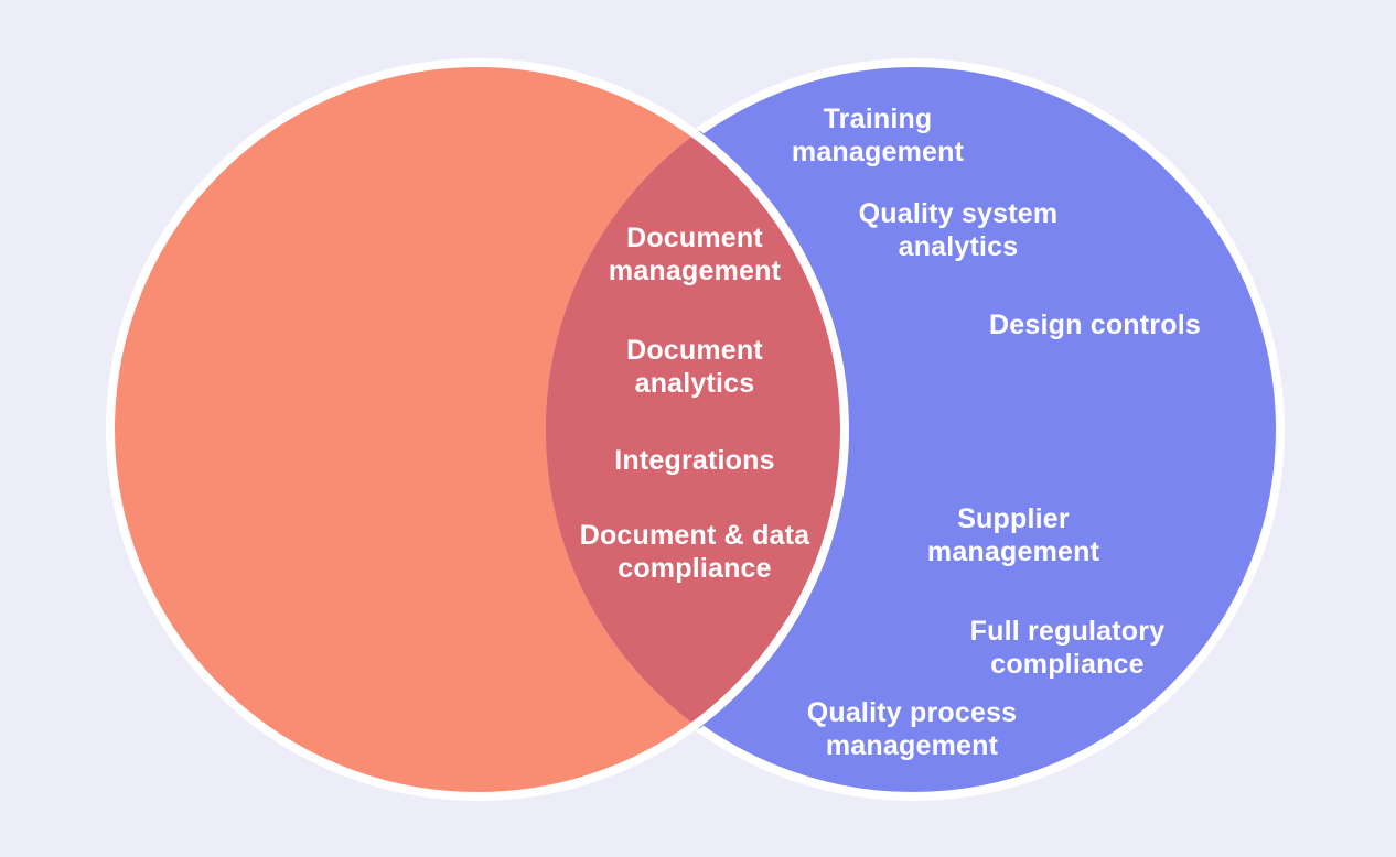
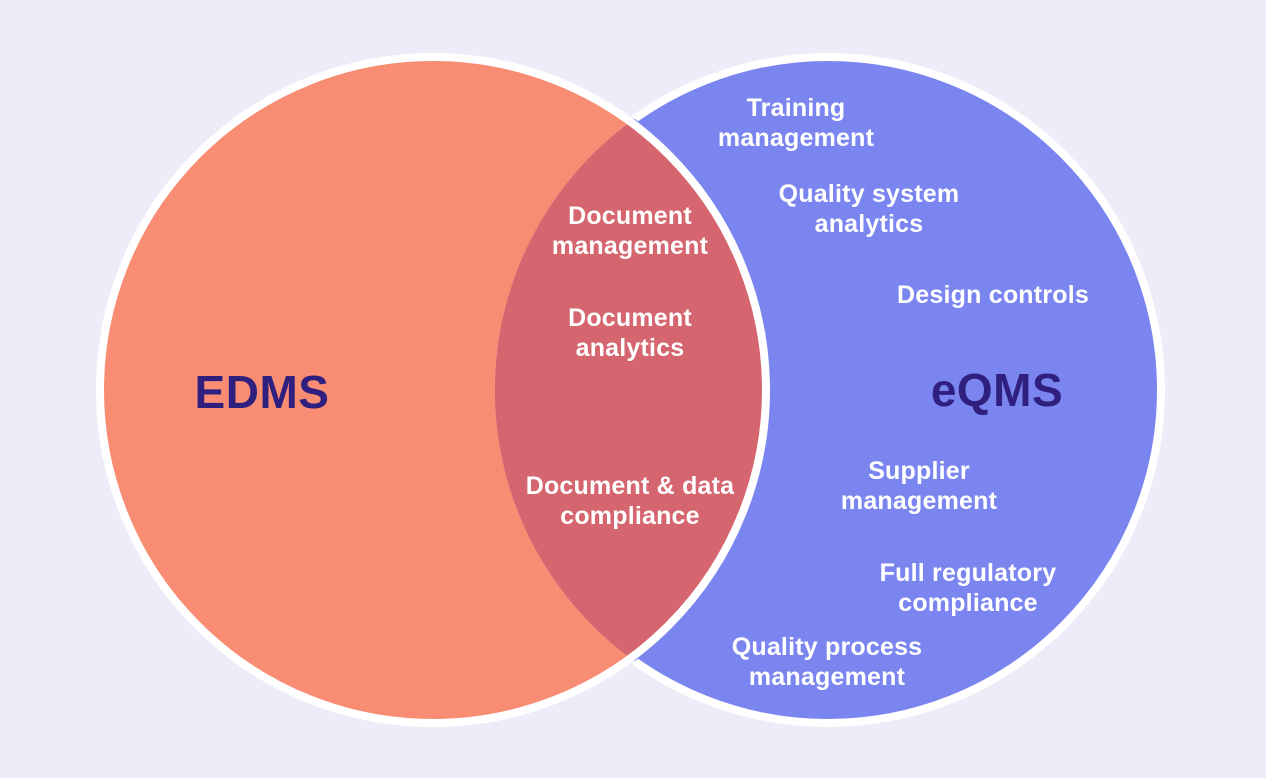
+ EDMS
+ eQMS
  Document
  management
  Document
  analytics
- Integrations
  Document & data
  compliance
  Training
  management
  Quality system
  analytics
  Design controls
  Supplier
  management
  Full regulatory
  compliance
  Quality process
  management
